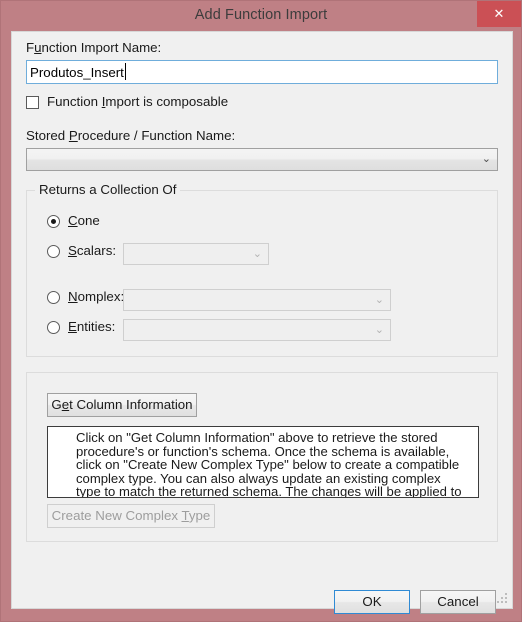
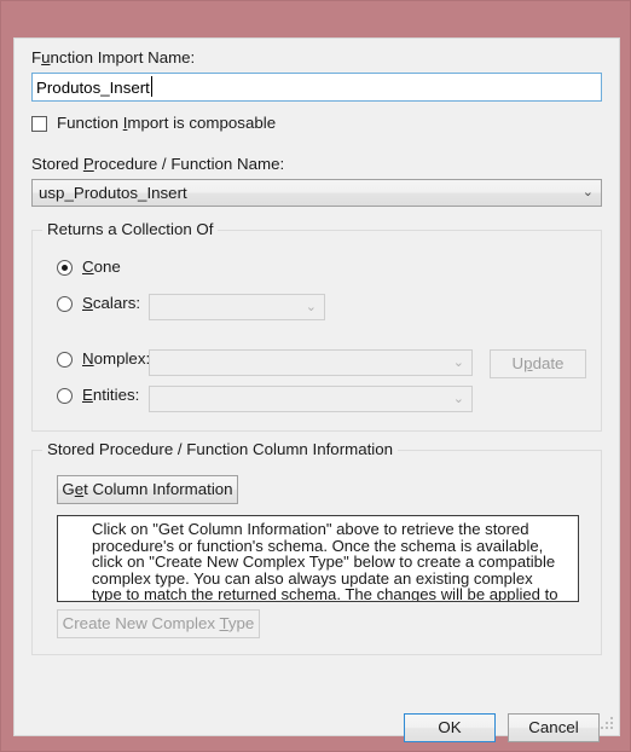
- Add Function Import
- ✕
  Function Import Name:
  Produtos_Insert
  Function Import is composable
  Stored Procedure / Function Name:
+ usp_Produtos_Insert
  ⌄
  Returns a Collection Of
  Cone
  Scalars:
  ⌄
  Nomplex
  ⌄
+ Update
  Entities:
  ⌄
+ Stored Procedure / Function Column Information
  Get Column Information
  Click on "Get Column Information" above to retrieve the stored procedure's or function's schema. Once the schema is available, click on "Create New Complex Type" below to create a compatible complex type. You can also always update an existing complex type to match the returned schema. The changes will be applied to
  Create New Complex Type
  OK
  Cancel
